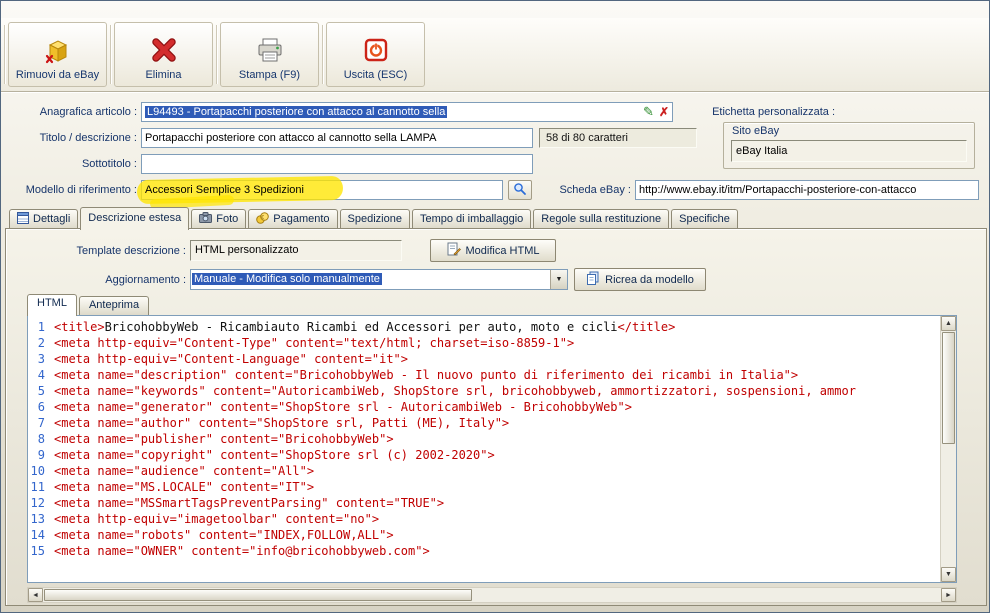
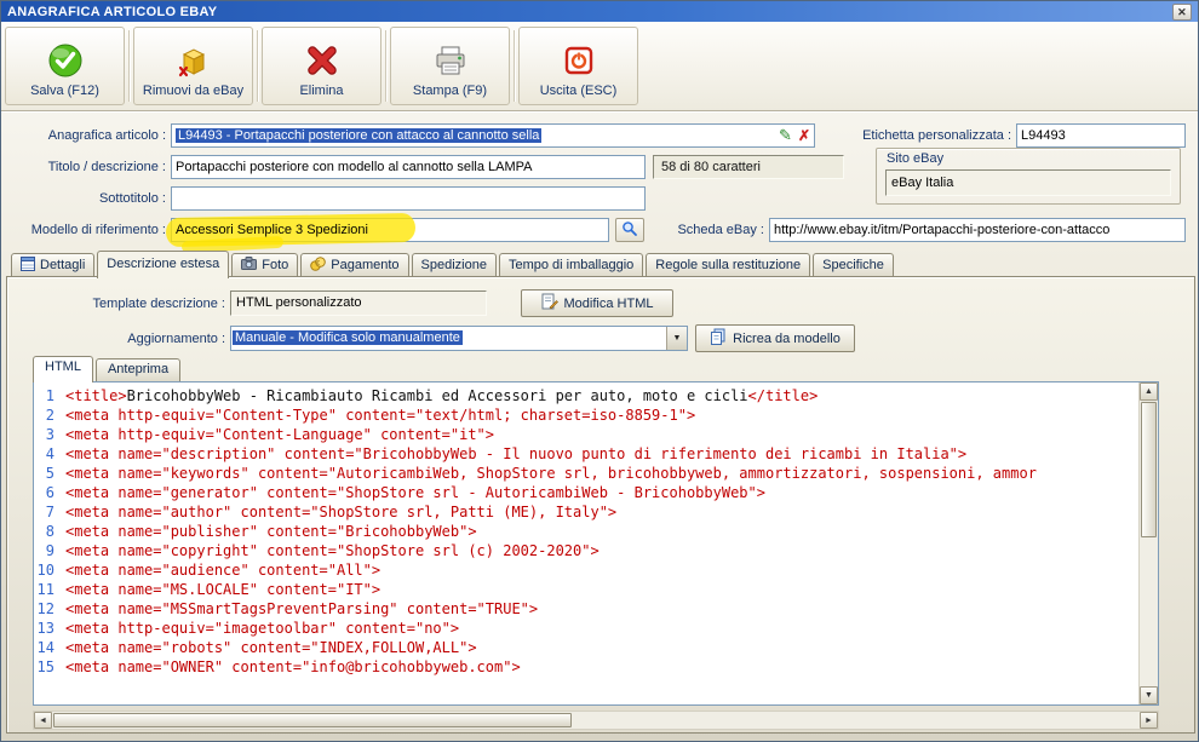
+ ANAGRAFICA ARTICOLO EBAY
+ ✕
+ Salva (F12)
  Rimuovi da eBay
  Elimina
  Stampa (F9)
  Uscita (ESC)
  Anagrafica articolo :
  L94493 - Portapacchi posteriore con attacco al cannotto sella
  ✎
  ✗
  Etichetta personalizzata :
+ L94493
  Titolo / descrizione :
- Portapacchi posteriore con attacco al cannotto sella LAMPA
+ Portapacchi posteriore con modello al cannotto sella LAMPA
  58 di 80 caratteri
  Sito eBay
  eBay Italia
  Sottotitolo :
  Modello di riferimento :
  Accessori Semplice 3 Spedizioni
  Scheda eBay :
  http://www.ebay.it/itm/Portapacchi-posteriore-con-attacco
  Dettagli
  Descrizione estesa
  Foto
  Pagamento
  Spedizione
  Tempo di imballaggio
  Regole sulla restituzione
  Specifiche
  Template descrizione :
  HTML personalizzato
  Modifica HTML
  Aggiornamento :
  Manuale - Modifica solo manualmente
  Ricrea da modello
  HTML
  Anteprima
  1
  <title>BricohobbyWeb - Ricambiauto Ricambi ed Accessori per auto, moto e cicli</title>
  2
  <meta http-equiv="Content-Type" content="text/html; charset=iso-8859-1">
  3
  <meta http-equiv="Content-Language" content="it">
  4
  <meta name="description" content="BricohobbyWeb - Il nuovo punto di riferimento dei ricambi in Italia">
  5
  <meta name="keywords" content="AutoricambiWeb, ShopStore srl, bricohobbyweb, ammortizzatori, sospensioni, ammor
  6
  <meta name="generator" content="ShopStore srl - AutoricambiWeb - BricohobbyWeb">
  7
  <meta name="author" content="ShopStore srl, Patti (ME), Italy">
  8
  <meta name="publisher" content="BricohobbyWeb">
  9
  <meta name="copyright" content="ShopStore srl (c) 2002-2020">
  10
  <meta name="audience" content="All">
  11
  <meta name="MS.LOCALE" content="IT">
  12
  <meta name="MSSmartTagsPreventParsing" content="TRUE">
  13
  <meta http-equiv="imagetoolbar" content="no">
  14
  <meta name="robots" content="INDEX,FOLLOW,ALL">
  15
  <meta name="OWNER" content="info@bricohobbyweb.com">
